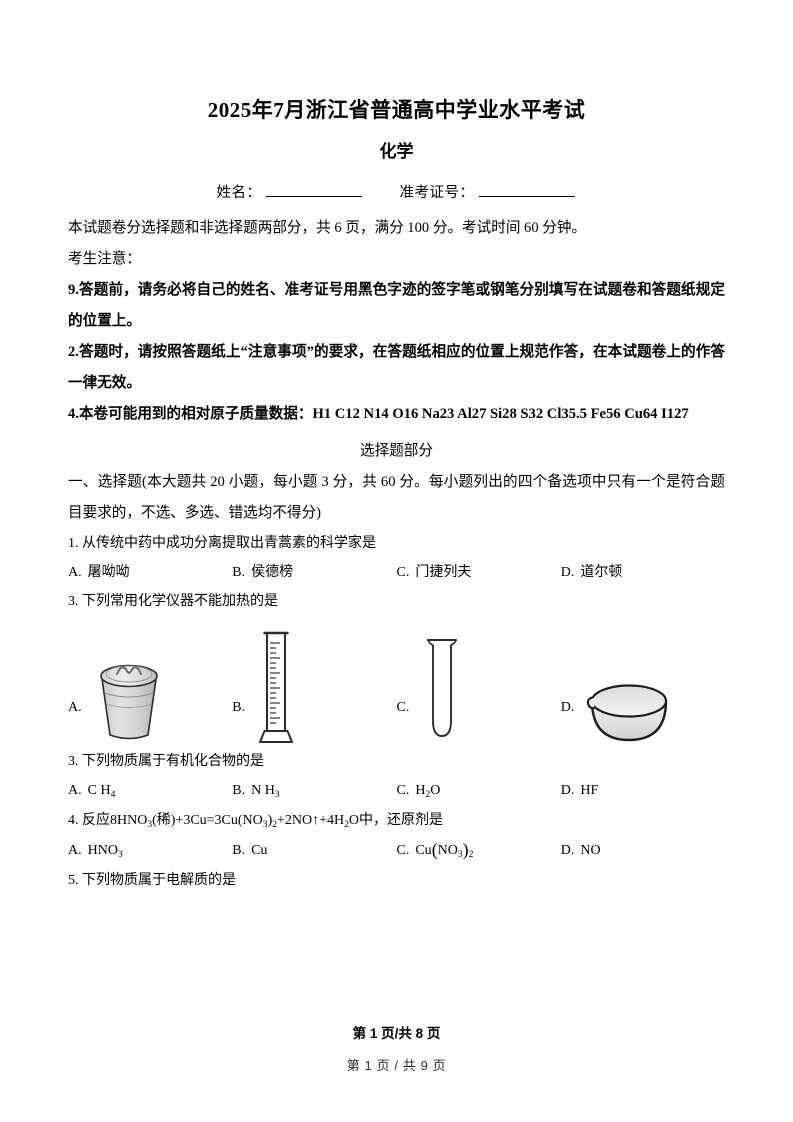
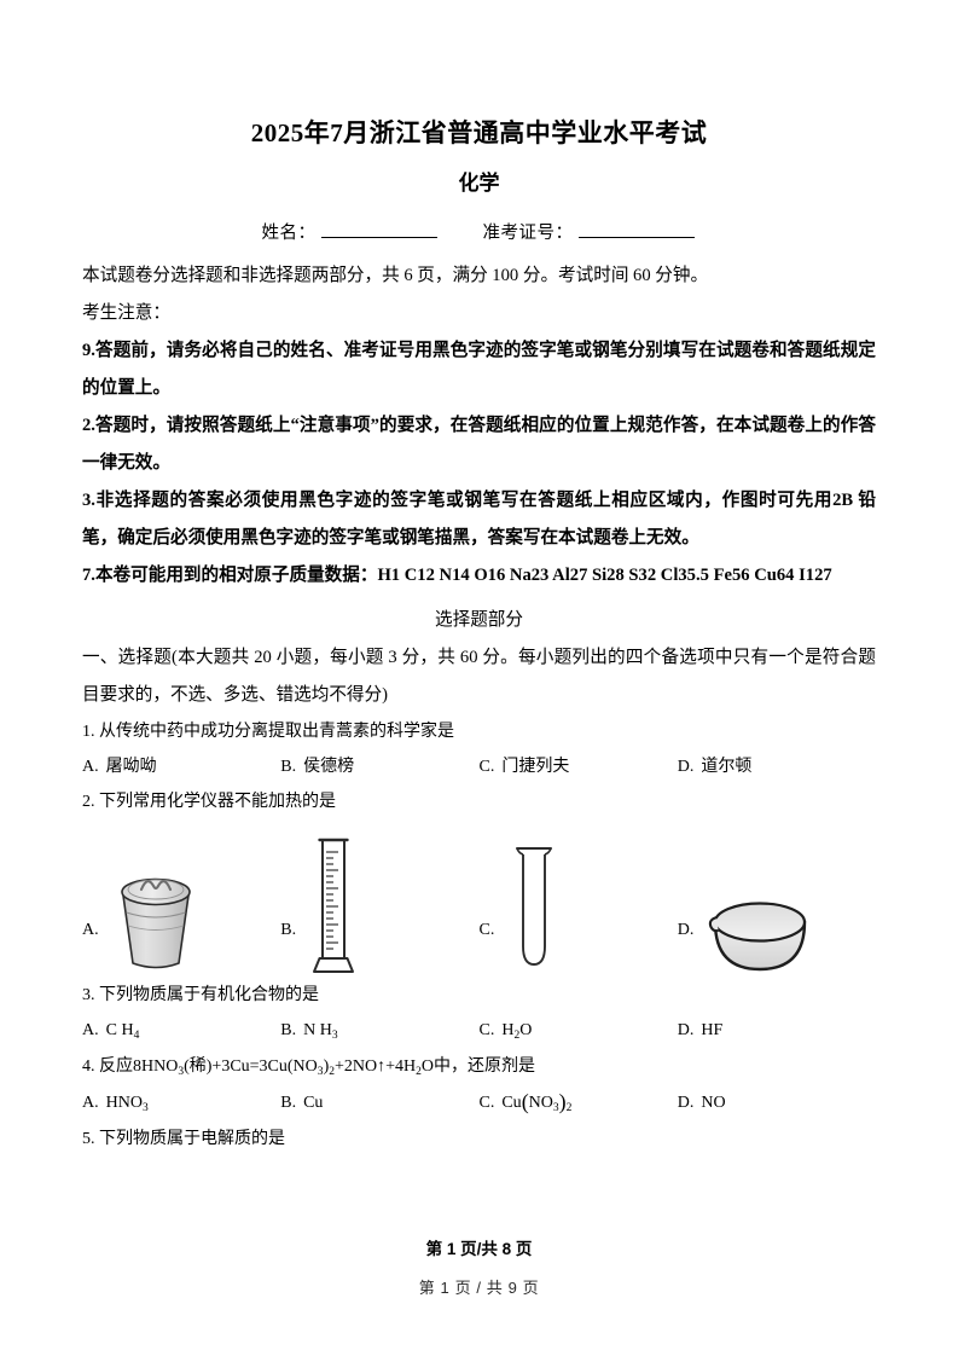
  2025年7月浙江省普通高中学业水平考试
  化学
  姓名： 准考证号：
  本试题卷分选择题和非选择题两部分，共 6 页，满分 100 分。考试时间 60 分钟。
  考生注意：
  9.答题前，请务必将自己的姓名、准考证号用黑色字迹的签字笔或钢笔分别填写在试题卷和答题纸规定的位置上。
  2.答题时，请按照答题纸上“注意事项”的要求，在答题纸相应的位置上规范作答，在本试题卷上的作答一律无效。
+ 3.非选择题的答案必须使用黑色字迹的签字笔或钢笔写在答题纸上相应区域内，作图时可先用2B 铅笔，确定后必须使用黑色字迹的签字笔或钢笔描黑，答案写在本试题卷上无效。
- 4.本卷可能用到的相对原子质量数据：H1 C12 N14 O16 Na23 Al27 Si28 S32 Cl35.5 Fe56 Cu64 I127
+ 7.本卷可能用到的相对原子质量数据：H1 C12 N14 O16 Na23 Al27 Si28 S32 Cl35.5 Fe56 Cu64 I127
  选择题部分
  一、选择题(本大题共 20 小题，每小题 3 分，共 60 分。每小题列出的四个备选项中只有一个是符合题目要求的，不选、多选、错选均不得分)
  1. 从传统中药中成功分离提取出青蒿素的科学家是
  A. 屠呦呦
  B. 侯德榜
  C. 门捷列夫
  D. 道尔顿
- 3. 下列常用化学仪器不能加热的是
+ 2. 下列常用化学仪器不能加热的是
  A.
  B.
  C.
  D.
  3. 下列物质属于有机化合物的是
  A. C H4
  B. N H3
  C. H2O
  D. HF
  4. 反应8HNO3(稀)+3Cu=3Cu(NO3)2+2NO↑+4H2O中，还原剂是
  A. HNO3
  B. Cu
  C. Cu(NO3)2
  D. NO
  5. 下列物质属于电解质的是
  第 1 页/共 8 页
  第 1 页 / 共 9 页
